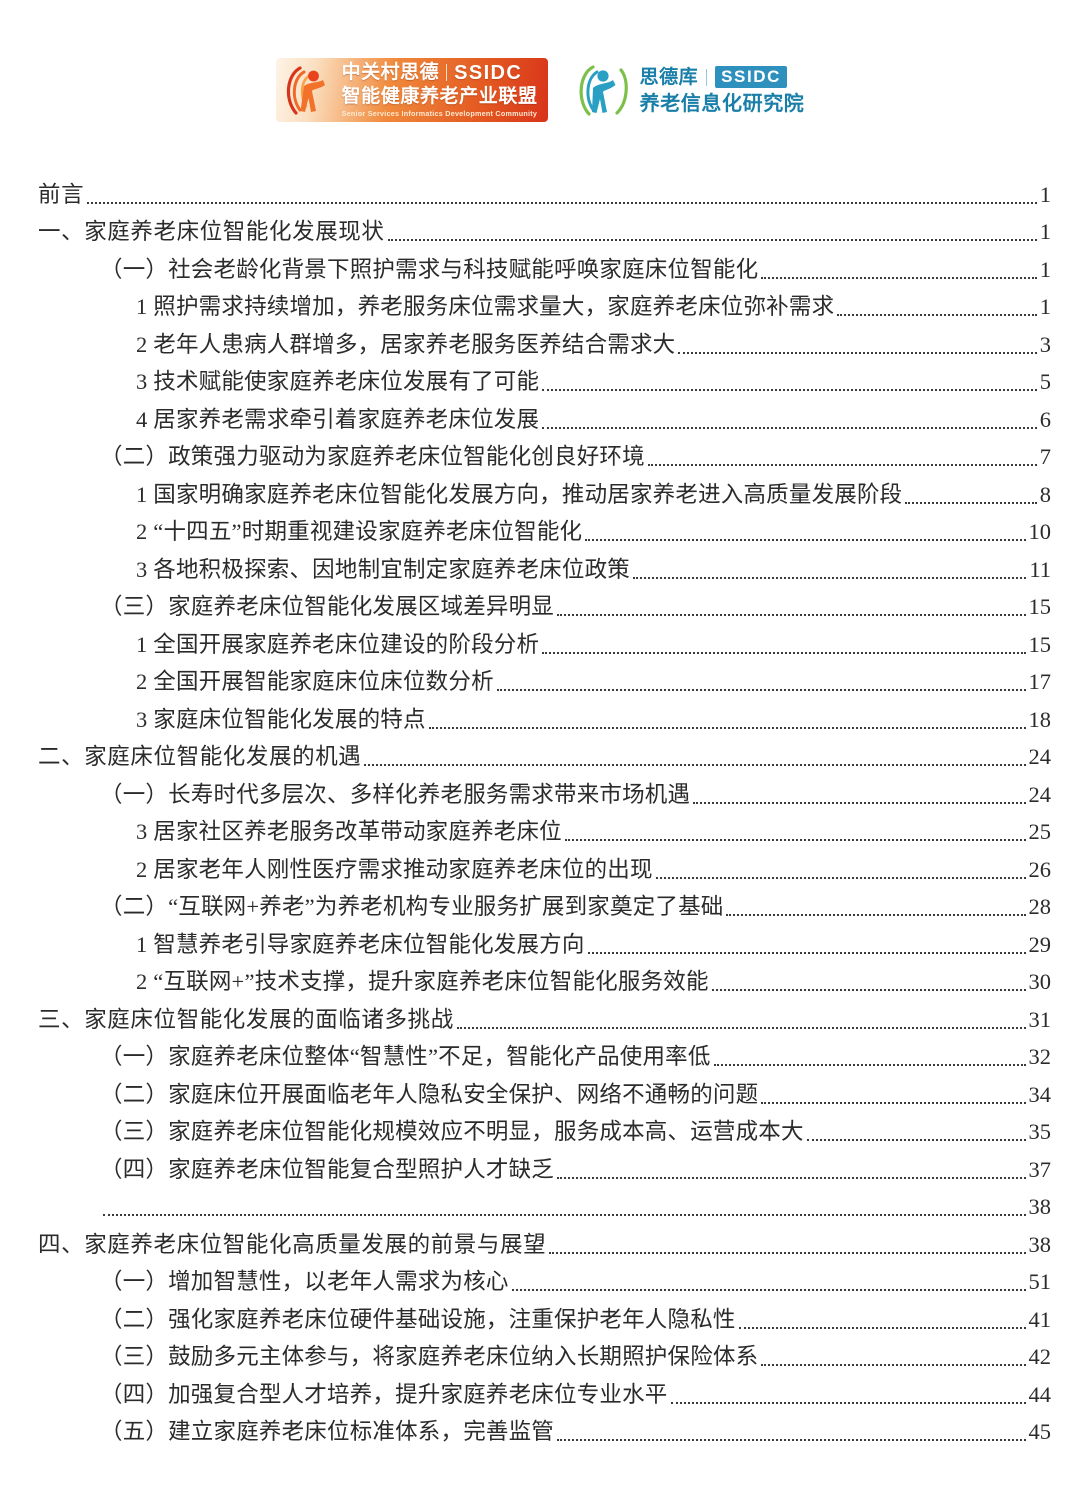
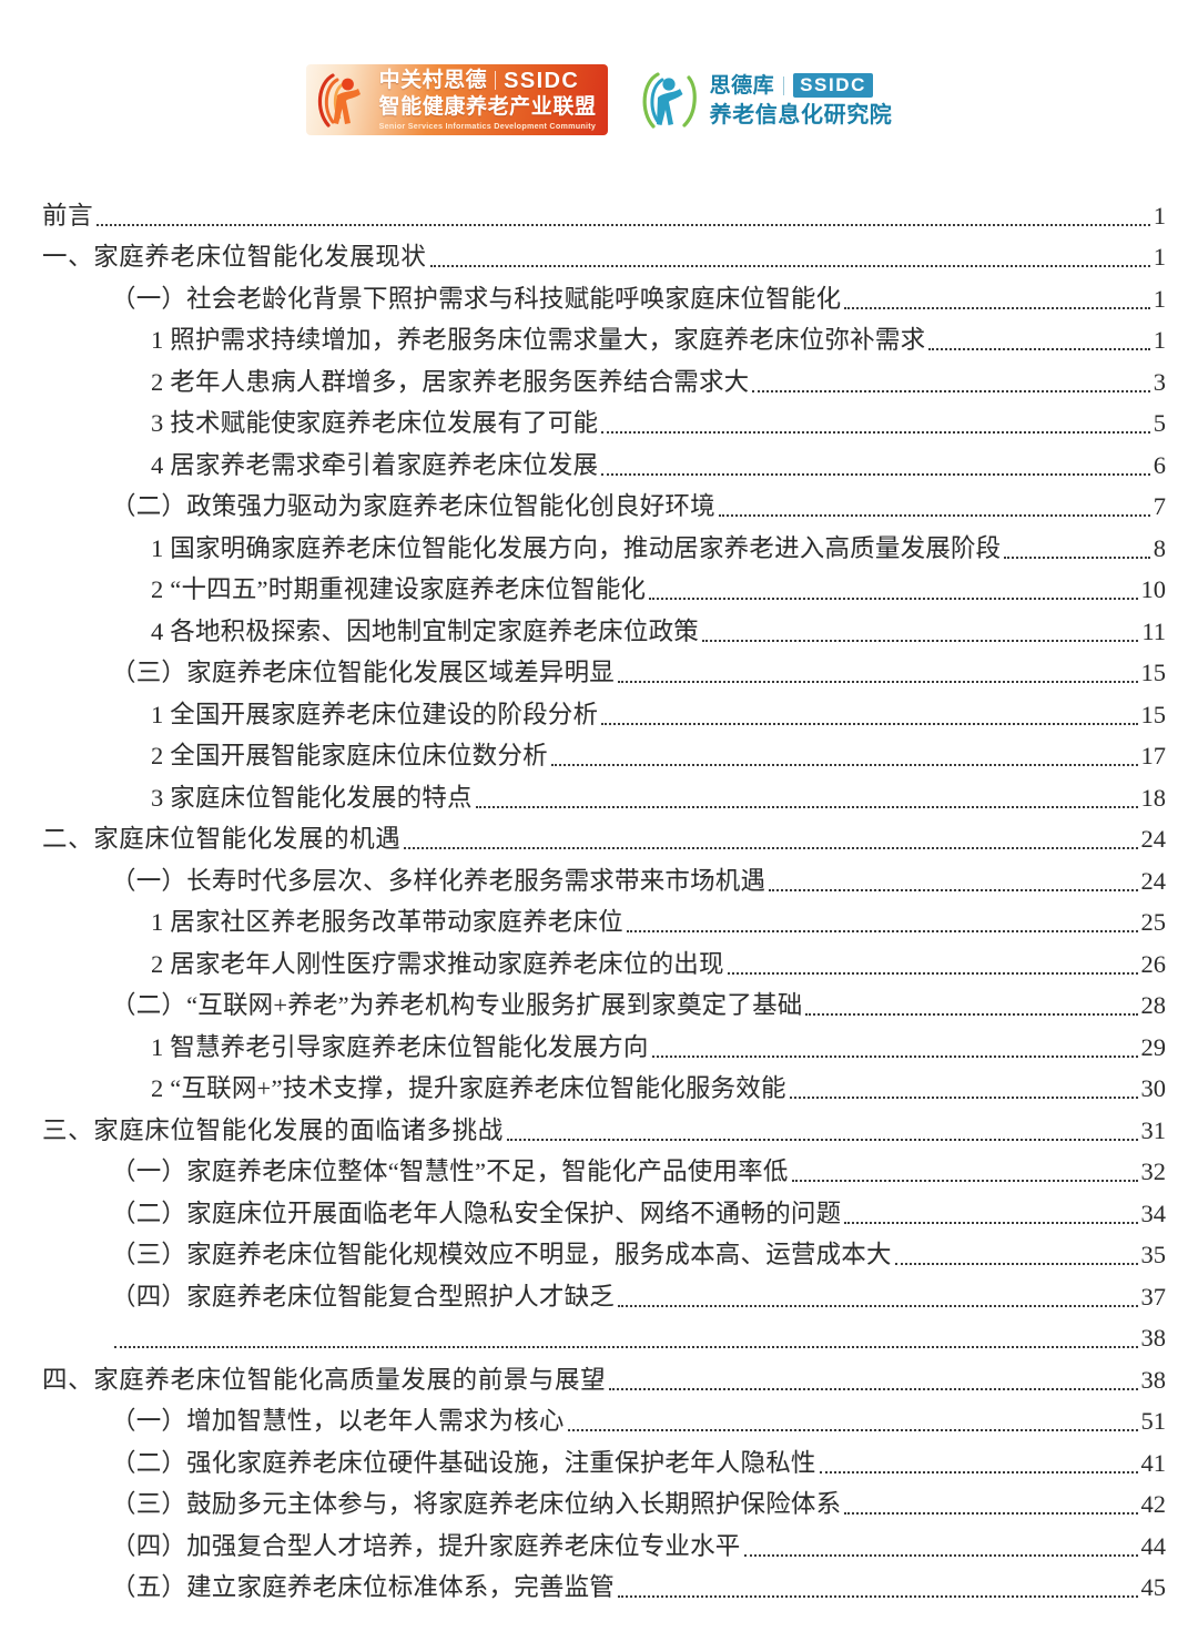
  中关村思德
  SSIDC
  智能健康养老产业联盟
  Senior Services Informatics Development Community
  思德库
  SSIDC
  养老信息化研究院
  前言
  1
  一、家庭养老床位智能化发展现状
  1
  （一）社会老龄化背景下照护需求与科技赋能呼唤家庭床位智能化
  1
  1 照护需求持续增加，养老服务床位需求量大，家庭养老床位弥补需求
  1
  2 老年人患病人群增多，居家养老服务医养结合需求大
  3
  3 技术赋能使家庭养老床位发展有了可能
  5
  4 居家养老需求牵引着家庭养老床位发展
  6
  （二）政策强力驱动为家庭养老床位智能化创良好环境
  7
  1 国家明确家庭养老床位智能化发展方向，推动居家养老进入高质量发展阶段
  8
  2 “十四五”时期重视建设家庭养老床位智能化
  10
- 3 各地积极探索、因地制宜制定家庭养老床位政策
+ 4 各地积极探索、因地制宜制定家庭养老床位政策
  11
  （三）家庭养老床位智能化发展区域差异明显
  15
  1 全国开展家庭养老床位建设的阶段分析
  15
  2 全国开展智能家庭床位床位数分析
  17
  3 家庭床位智能化发展的特点
  18
  二、家庭床位智能化发展的机遇
  24
  （一）长寿时代多层次、多样化养老服务需求带来市场机遇
  24
- 3 居家社区养老服务改革带动家庭养老床位
+ 1 居家社区养老服务改革带动家庭养老床位
  25
  2 居家老年人刚性医疗需求推动家庭养老床位的出现
  26
  （二）“互联网+养老”为养老机构专业服务扩展到家奠定了基础
  28
  1 智慧养老引导家庭养老床位智能化发展方向
  29
  2 “互联网+”技术支撑，提升家庭养老床位智能化服务效能
  30
  三、家庭床位智能化发展的面临诸多挑战
  31
  （一）家庭养老床位整体“智慧性”不足，智能化产品使用率低
  32
  （二）家庭床位开展面临老年人隐私安全保护、网络不通畅的问题
  34
  （三）家庭养老床位智能化规模效应不明显，服务成本高、运营成本大
  35
  （四）家庭养老床位智能复合型照护人才缺乏
  37
  38
  四、家庭养老床位智能化高质量发展的前景与展望
  38
  （一）增加智慧性，以老年人需求为核心
  51
  （二）强化家庭养老床位硬件基础设施，注重保护老年人隐私性
  41
  （三）鼓励多元主体参与，将家庭养老床位纳入长期照护保险体系
  42
  （四）加强复合型人才培养，提升家庭养老床位专业水平
  44
  （五）建立家庭养老床位标准体系，完善监管
  45
